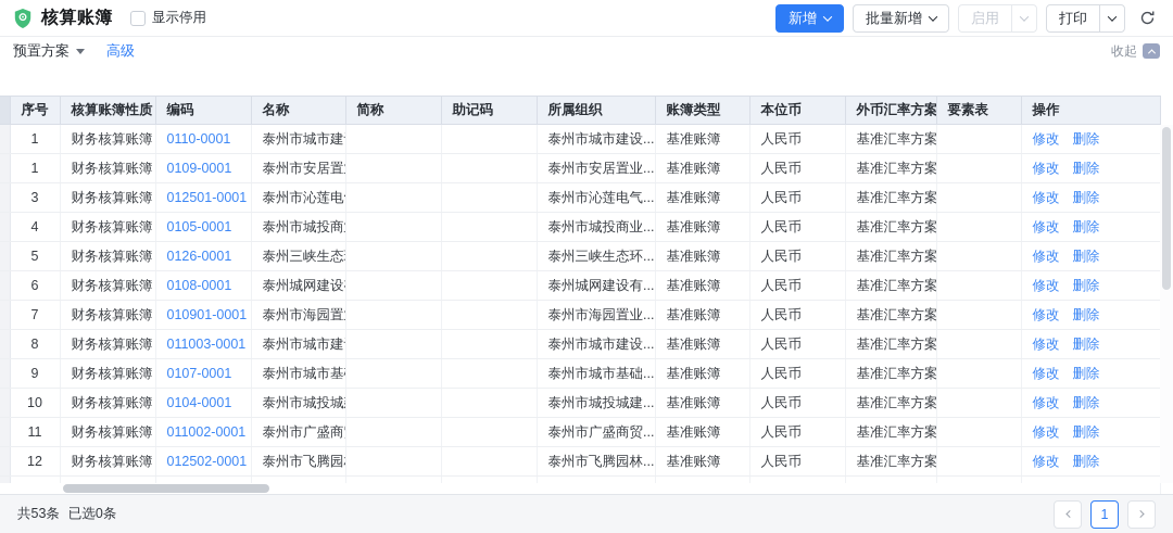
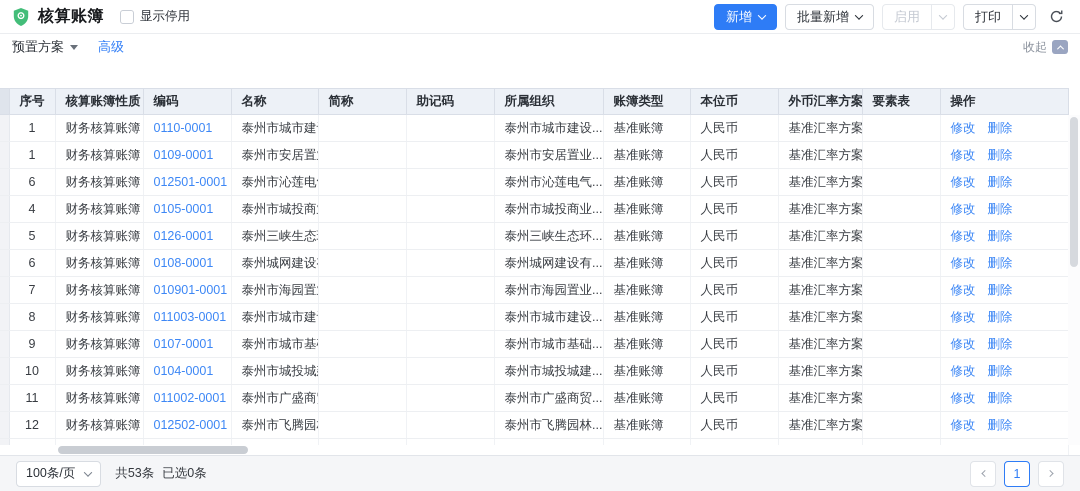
  核算账簿
  显示停用
  新增
  批量新增
  启用
  打印
  预置方案
  高级
  收起
  	序号	核算账簿性质	编码	名称	简称	助记码	所属组织	账簿类型	本位币	外币汇率方案	要素表	操作
  	1	财务核算账簿	0110-0001	泰州市城市建			泰州市城市建设...	基准账簿	人民币	基准汇率方案		修改 删除
  	1	财务核算账簿	0109-0001	泰州市安居置			泰州市安居置业...	基准账簿	人民币	基准汇率方案		修改 删除
- 	3	财务核算账簿	012501-0001	泰州市沁莲电			泰州市沁莲电气...	基准账簿	人民币	基准汇率方案		修改 删除
+ 	6	财务核算账簿	012501-0001	泰州市沁莲电			泰州市沁莲电气...	基准账簿	人民币	基准汇率方案		修改 删除
  	4	财务核算账簿	0105-0001	泰州市城投商			泰州市城投商业...	基准账簿	人民币	基准汇率方案		修改 删除
  	5	财务核算账簿	0126-0001	泰州三峡生态			泰州三峡生态环...	基准账簿	人民币	基准汇率方案		修改 删除
  	6	财务核算账簿	0108-0001	泰州城网建设			泰州城网建设有...	基准账簿	人民币	基准汇率方案		修改 删除
  	7	财务核算账簿	010901-0001	泰州市海园置			泰州市海园置业...	基准账簿	人民币	基准汇率方案		修改 删除
  	8	财务核算账簿	011003-0001	泰州市城市建			泰州市城市建设...	基准账簿	人民币	基准汇率方案		修改 删除
  	9	财务核算账簿	0107-0001	泰州市城市基			泰州市城市基础...	基准账簿	人民币	基准汇率方案		修改 删除
  	10	财务核算账簿	0104-0001	泰州市城投城			泰州市城投城建...	基准账簿	人民币	基准汇率方案		修改 删除
  	11	财务核算账簿	011002-0001	泰州市广盛商			泰州市广盛商贸...	基准账簿	人民币	基准汇率方案		修改 删除
  	12	财务核算账簿	012502-0001	泰州市飞腾园			泰州市飞腾园林...	基准账簿	人民币	基准汇率方案		修改 删除
+ 100条/页
  共53条
  已选0条
  1
